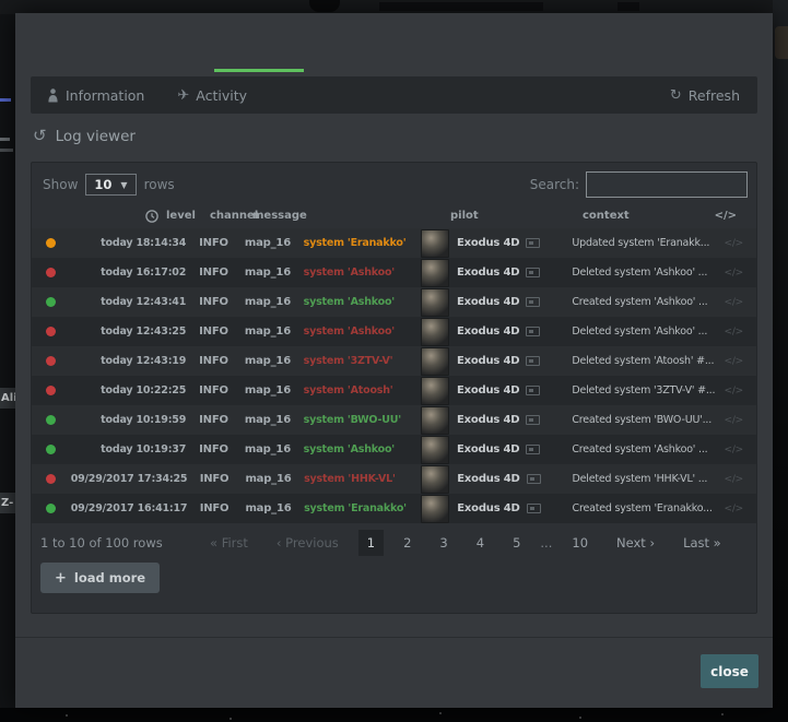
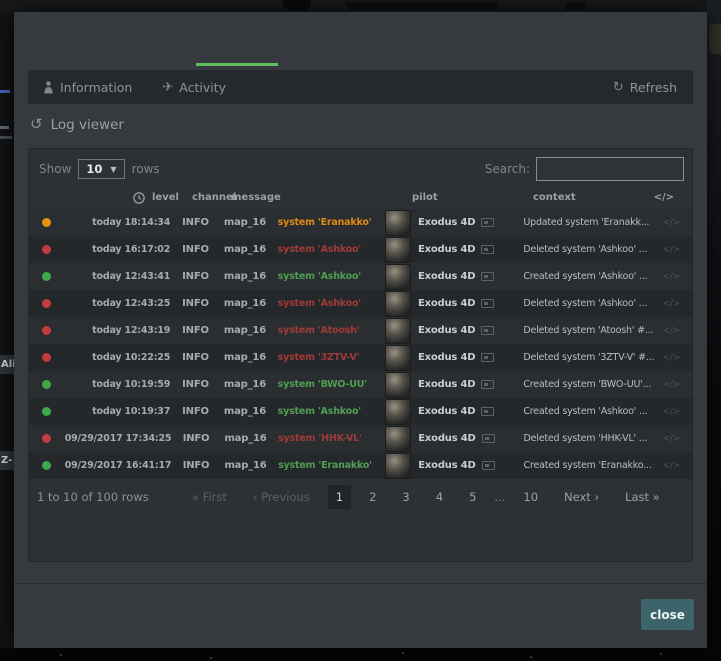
  Z-
  Information
  ✈
  Activity
  ↻
  Refresh
  ↺
  Log viewer
  Show
  10
  ▼
  rows
  Search:
  level
  channel
  message
  pilot
  context
  </>
  today 18:14:34
  INFO
  map_16
  system 'Eranakko'
  Exodus 4D
  Updated system 'Eranakk...
  </>
  today 16:17:02
  INFO
  map_16
  system 'Ashkoo'
  Exodus 4D
  Deleted system 'Ashkoo' ...
  </>
  today 12:43:41
  INFO
  map_16
  system 'Ashkoo'
  Exodus 4D
  Created system 'Ashkoo' ...
  </>
  today 12:43:25
  INFO
  map_16
  system 'Ashkoo'
  Exodus 4D
  Deleted system 'Ashkoo' ...
  </>
  today 12:43:19
  INFO
  map_16
- system '3ZTV-V'
+ system 'Atoosh'
  Exodus 4D
  Deleted system 'Atoosh' #...
  </>
  today 10:22:25
  INFO
  map_16
- system 'Atoosh'
+ system '3ZTV-V'
  Exodus 4D
  Deleted system '3ZTV-V' #...
  </>
  today 10:19:59
  INFO
  map_16
  system 'BWO-UU'
  Exodus 4D
  Created system 'BWO-UU'...
  </>
  today 10:19:37
  INFO
  map_16
  system 'Ashkoo'
  Exodus 4D
  Created system 'Ashkoo' ...
  </>
  09/29/2017 17:34:25
  INFO
  map_16
  system 'HHK-VL'
  Exodus 4D
  Deleted system 'HHK-VL' ...
  </>
  09/29/2017 16:41:17
  INFO
  map_16
  system 'Eranakko'
  Exodus 4D
  Created system 'Eranakko...
  </>
  1 to 10 of 100 rows
  « First
  ‹ Previous
  1
  2
  3
  4
  5
  ...
  10
  Next ›
  Last »
- +
- load more
  close
